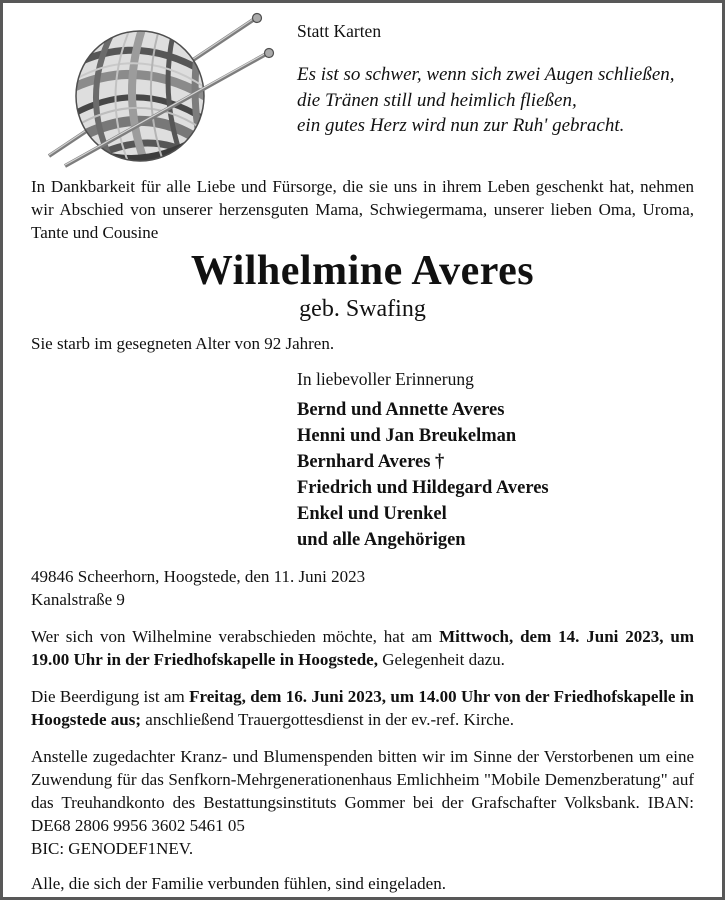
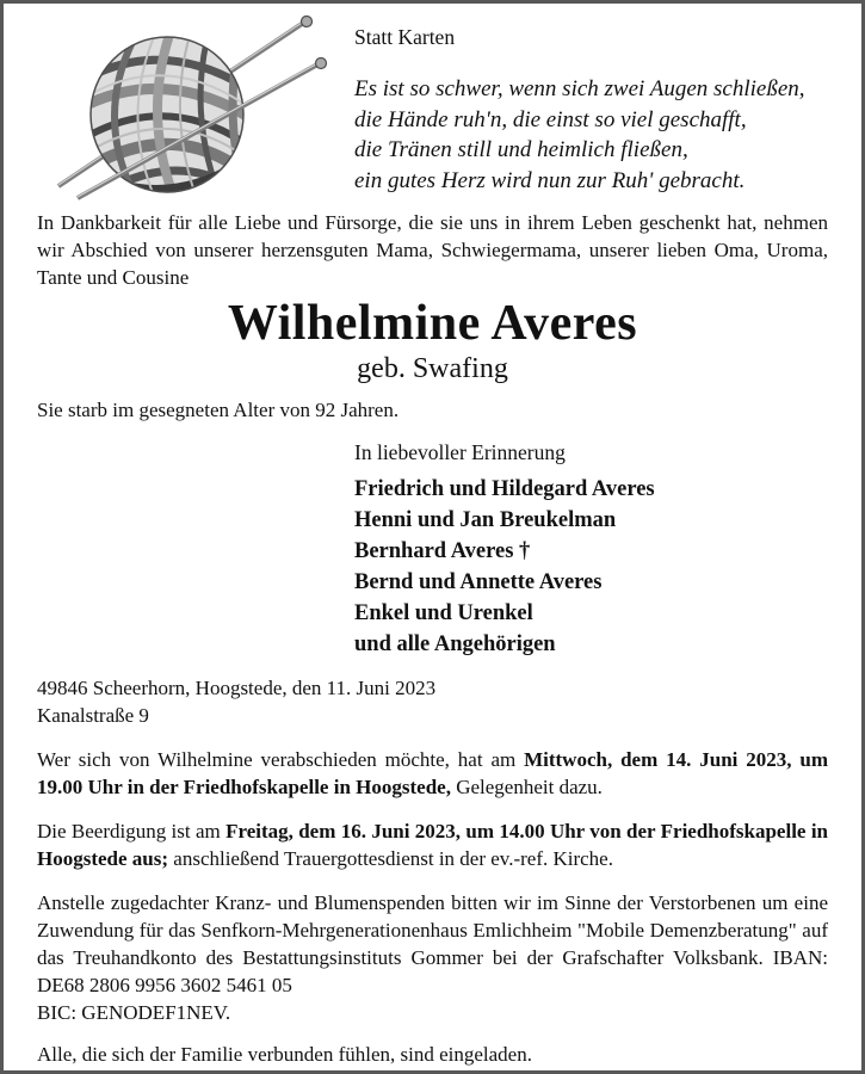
  Statt Karten
  Es ist so schwer, wenn sich zwei Augen schließen,
+ die Hände ruh'n, die einst so viel geschafft,
  die Tränen still und heimlich fließen,
  ein gutes Herz wird nun zur Ruh' gebracht.
  In Dankbarkeit für alle Liebe und Fürsorge, die sie uns in ihrem Leben geschenkt hat, nehmen wir Abschied von unserer herzensguten Mama, Schwiegermama, unserer lieben Oma, Uroma, Tante und Cousine
  Wilhelmine Averes
  geb. Swafing
  Sie starb im gesegneten Alter von 92 Jahren.
  In liebevoller Erinnerung
- Bernd und Annette Averes
+ Friedrich und Hildegard Averes
  Henni und Jan Breukelman
  Bernhard Averes †
- Friedrich und Hildegard Averes
+ Bernd und Annette Averes
  Enkel und Urenkel
  und alle Angehörigen
  49846 Scheerhorn, Hoogstede, den 11. Juni 2023
  Kanalstraße 9
  Wer sich von Wilhelmine verabschieden möchte, hat am Mittwoch, dem 14. Juni 2023, um 19.00 Uhr in der Friedhofskapelle in Hoogstede, Gelegenheit dazu.
  Die Beerdigung ist am Freitag, dem 16. Juni 2023, um 14.00 Uhr von der Friedhofs­kapelle in Hoogstede aus; anschließend Trauergottesdienst in der ev.-ref. Kirche.
  Anstelle zugedachter Kranz- und Blumenspenden bitten wir im Sinne der Verstorbenen um eine Zuwendung für das Senfkorn-Mehrgenerationenhaus Emlichheim "Mobile Demenzberatung" auf das Treuhandkonto des Bestattungsinstituts Gommer bei der Grafschafter Volksbank. IBAN: DE68 2806 9956 3602 5461 05
  BIC: GENODEF1NEV.
  Alle, die sich der Familie verbunden fühlen, sind eingeladen.
